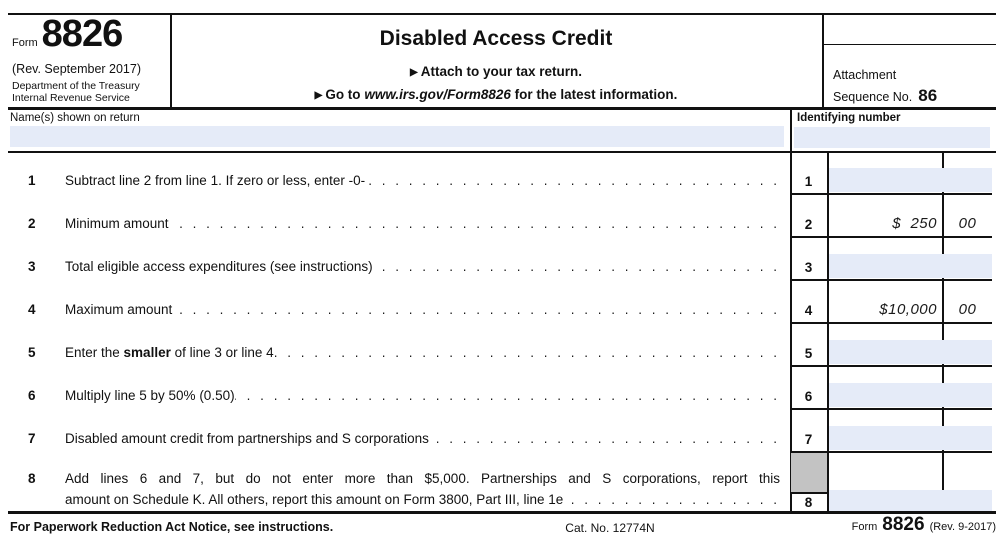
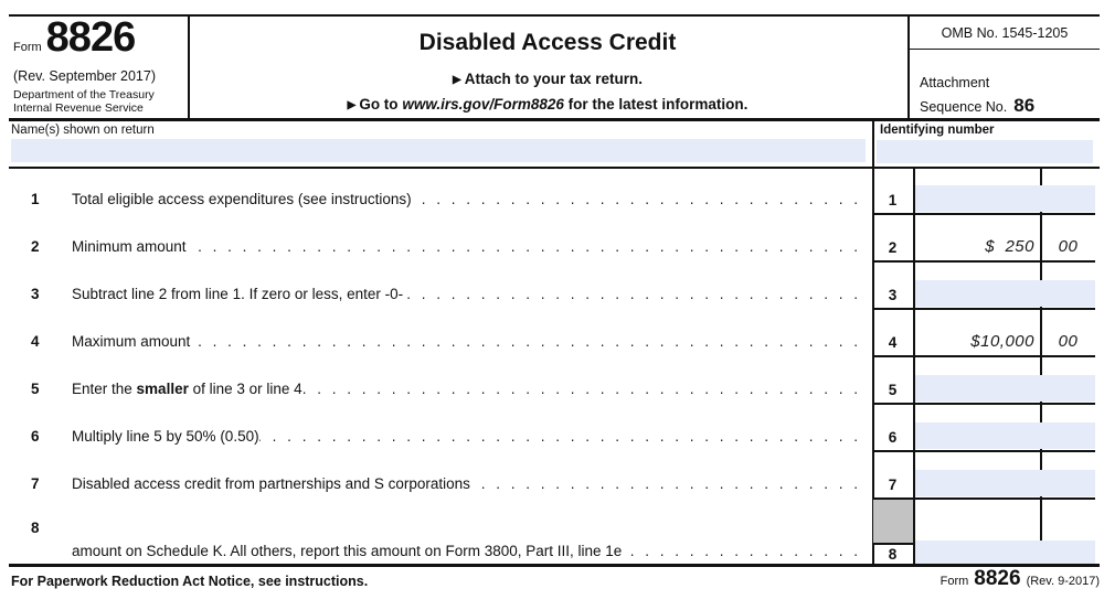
  Form
  8826
  (Rev. September 2017)
  Department of the Treasury
  Internal Revenue Service
  Disabled Access Credit
  ▶ Attach to your tax return.
  ▶ Go to www.irs.gov/Form8826 for the latest information.
+ OMB No. 1545-1205
  Attachment
  Sequence No.
  86
  Name(s) shown on return
  Identifying number
  1
  2
  3
  4
  5
  6
  7
  8
  $ 250
  00
  $10,000
  00
  1
- Subtract line 2 from line 1. If zero or less, enter -0-
+ Total eligible access expenditures (see instructions)
  2
  Minimum amount
  3
- Total eligible access expenditures (see instructions)
+ Subtract line 2 from line 1. If zero or less, enter -0-
  4
  Maximum amount
  5
  Enter the smaller of line 3 or line 4
  6
  Multiply line 5 by 50% (0.50)
  7
- Disabled amount credit from partnerships and S corporations
+ Disabled access credit from partnerships and S corporations
  8
- Add lines 6 and 7, but do not enter more than $5,000. Partnerships and S corporations, report this
  amount on Schedule K. All others, report this amount on Form 3800, Part III, line 1e
  . . . . . . . . . . . . . . . .
  For Paperwork Reduction Act Notice, see instructions.
- Cat. No. 12774N
  Form
  8826
  (Rev. 9-2017)
